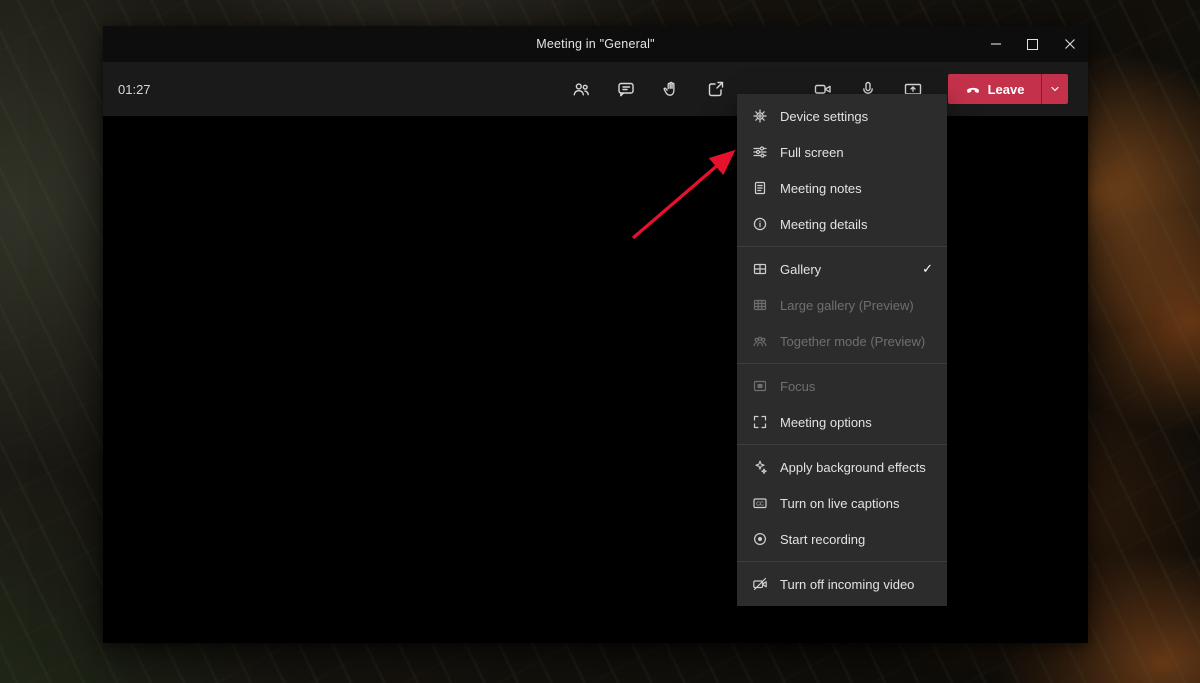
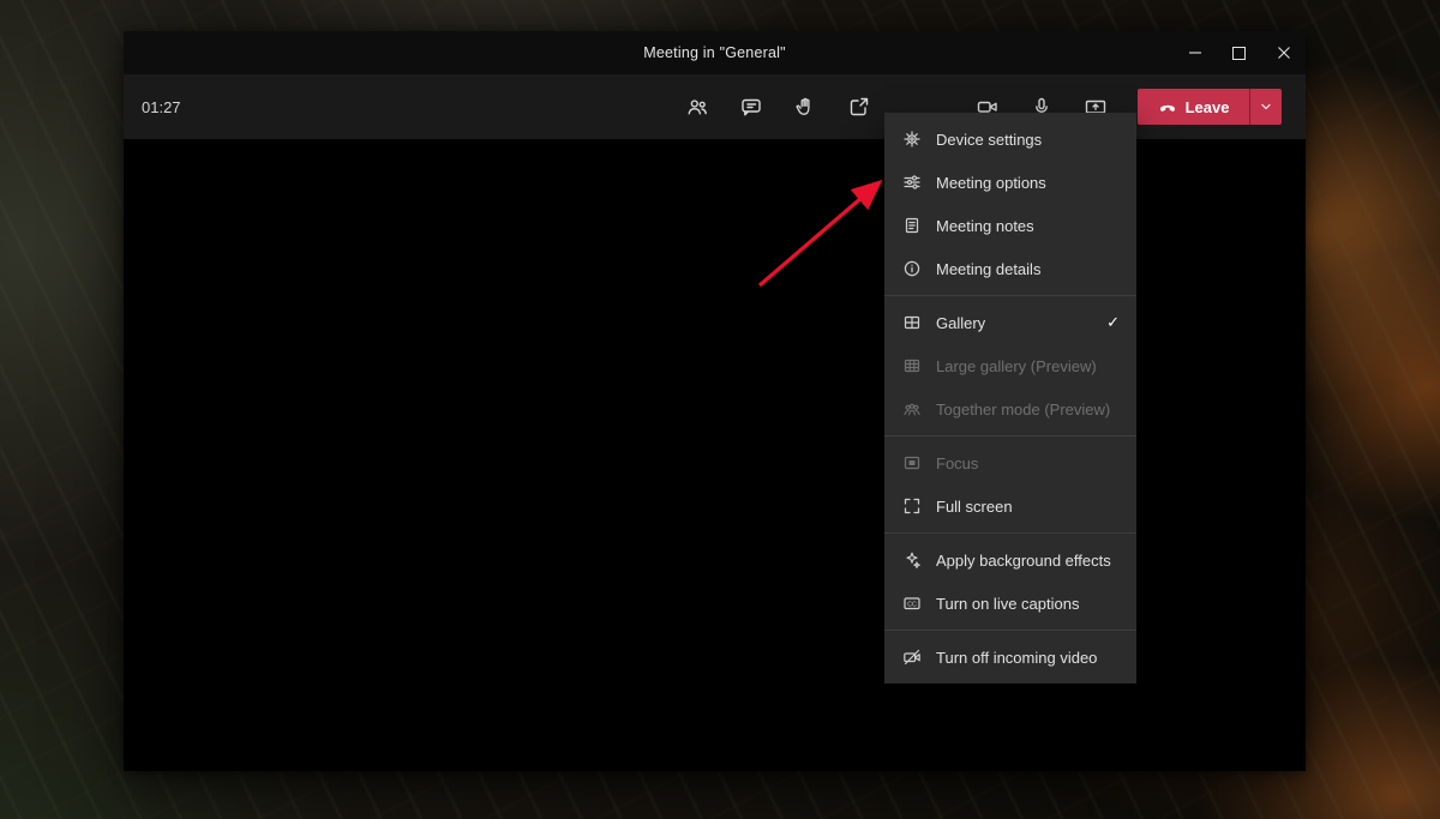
  Meeting in "General"
  01:27
  Leave
  Device settings
- Full screen
+ Meeting options
  Meeting notes
  Meeting details
  Gallery
  ✓
  Large gallery (Preview)
  Together mode (Preview)
  Focus
- Meeting options
+ Full screen
  Apply background effects
  Turn on live captions
- Start recording
  Turn off incoming video
